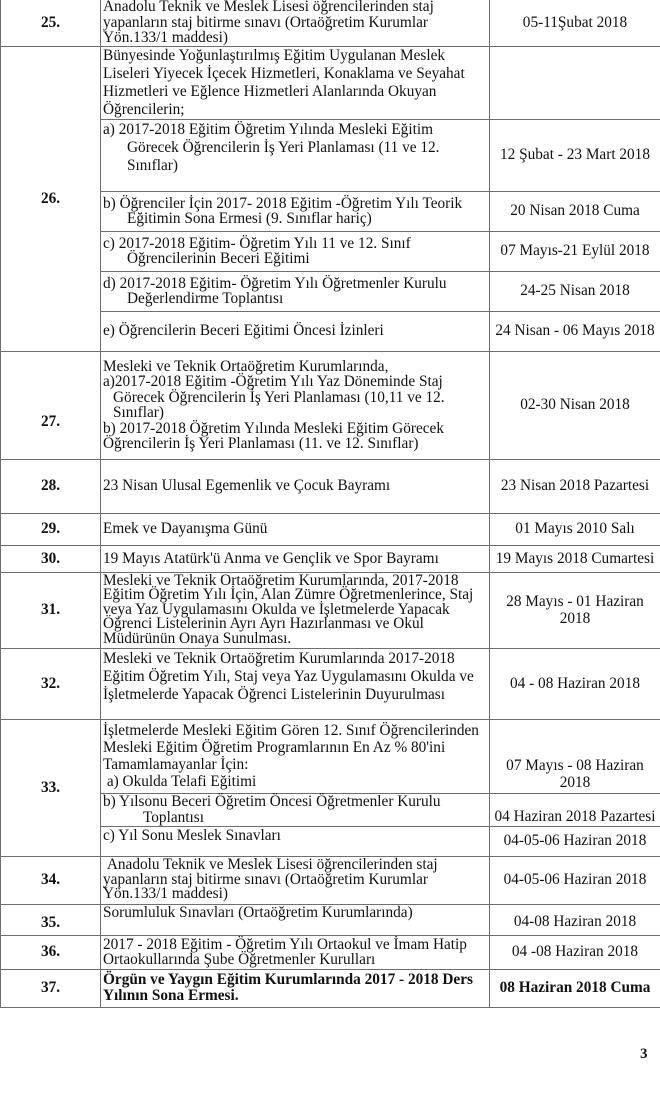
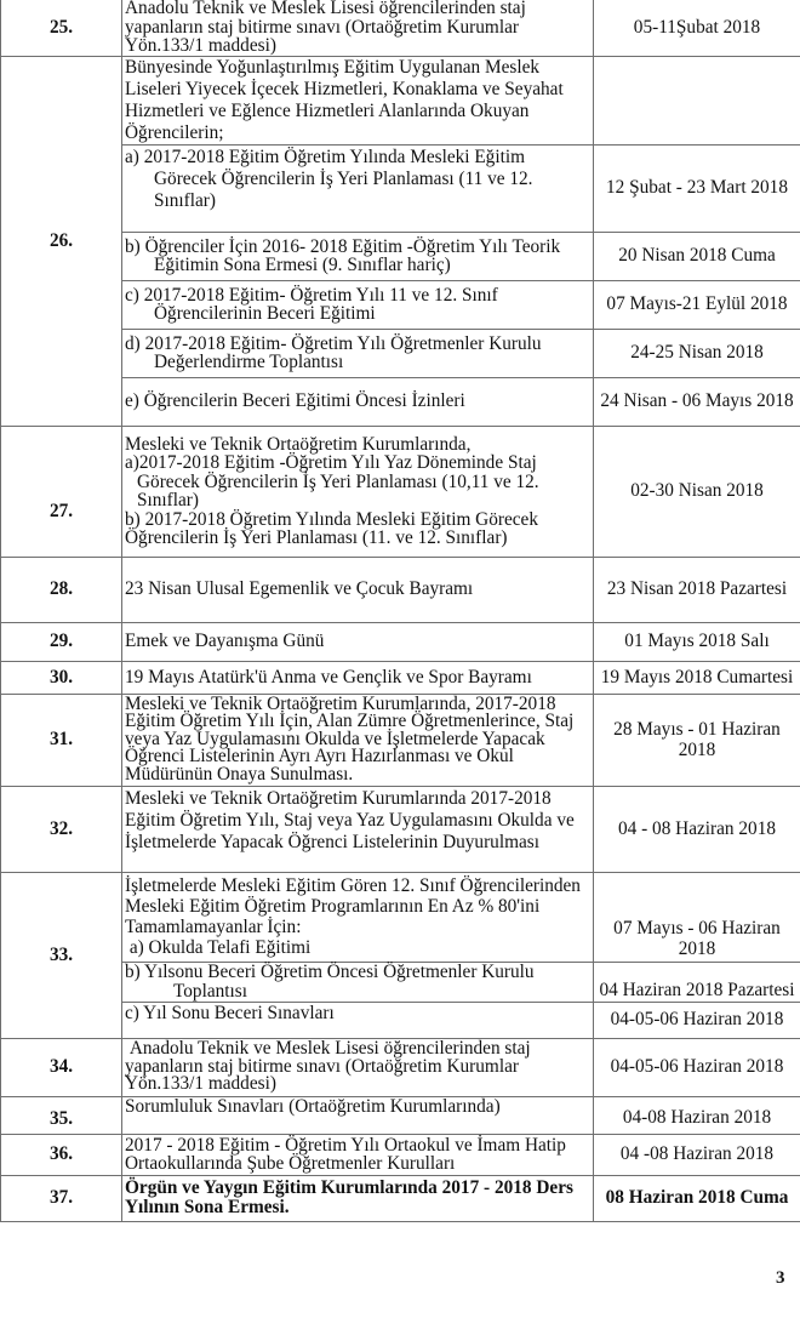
  25.	Anadolu Teknik ve Meslek Lisesi öğrencilerinden staj yapanların staj bitirme sınavı (Ortaöğretim Kurumlar Yön.133/1 maddesi)	05-11Şubat 2018
  26.	Bünyesinde Yoğunlaştırılmış Eğitim Uygulanan Meslek Liseleri Yiyecek İçecek Hizmetleri, Konaklama ve Seyahat Hizmetleri ve Eğlence Hizmetleri Alanlarında Okuyan Öğrencilerin;
  a) 2017-2018 Eğitim Öğretim Yılında Mesleki Eğitim Görecek Öğrencilerin İş Yeri Planlaması (11 ve 12. Sınıflar)	12 Şubat - 23 Mart 2018
- b) Öğrenciler İçin 2017- 2018 Eğitim -Öğretim Yılı Teorik Eğitimin Sona Ermesi (9. Sınıflar hariç)	20 Nisan 2018 Cuma
+ b) Öğrenciler İçin 2016- 2018 Eğitim -Öğretim Yılı Teorik Eğitimin Sona Ermesi (9. Sınıflar hariç)	20 Nisan 2018 Cuma
  c) 2017-2018 Eğitim- Öğretim Yılı 11 ve 12. Sınıf Öğrencilerinin Beceri Eğitimi	07 Mayıs-21 Eylül 2018
  d) 2017-2018 Eğitim- Öğretim Yılı Öğretmenler Kurulu Değerlendirme Toplantısı	24-25 Nisan 2018
  e) Öğrencilerin Beceri Eğitimi Öncesi İzinleri	24 Nisan - 06 Mayıs 2018
  27.	Mesleki ve Teknik Ortaöğretim Kurumlarında, a)2017-2018 Eğitim -Öğretim Yılı Yaz Döneminde Staj Görecek Öğrencilerin İş Yeri Planlaması (10,11 ve 12. Sınıflar) b) 2017-2018 Öğretim Yılında Mesleki Eğitim Görecek Öğrencilerin İş Yeri Planlaması (11. ve 12. Sınıflar)	02-30 Nisan 2018
  28.	23 Nisan Ulusal Egemenlik ve Çocuk Bayramı	23 Nisan 2018 Pazartesi
- 29.	Emek ve Dayanışma Günü	01 Mayıs 2010 Salı
+ 29.	Emek ve Dayanışma Günü	01 Mayıs 2018 Salı
  30.	19 Mayıs Atatürk'ü Anma ve Gençlik ve Spor Bayramı	19 Mayıs 2018 Cumartesi
  31.	Mesleki ve Teknik Ortaöğretim Kurumlarında, 2017-2018 Eğitim Öğretim Yılı İçin, Alan Zümre Öğretmenlerince, Staj veya Yaz Uygulamasını Okulda ve İşletmelerde Yapacak Öğrenci Listelerinin Ayrı Ayrı Hazırlanması ve Okul Müdürünün Onaya Sunulması.	28 Mayıs - 01 Haziran 2018
  32.	Mesleki ve Teknik Ortaöğretim Kurumlarında 2017-2018 Eğitim Öğretim Yılı, Staj veya Yaz Uygulamasını Okulda ve İşletmelerde Yapacak Öğrenci Listelerinin Duyurulması	04 - 08 Haziran 2018
- 33.	İşletmelerde Mesleki Eğitim Gören 12. Sınıf Öğrencilerinden Mesleki Eğitim Öğretim Programlarının En Az % 80'ini Tamamlamayanlar İçin: a) Okulda Telafi Eğitimi	07 Mayıs - 08 Haziran 2018
+ 33.	İşletmelerde Mesleki Eğitim Gören 12. Sınıf Öğrencilerinden Mesleki Eğitim Öğretim Programlarının En Az % 80'ini Tamamlamayanlar İçin: a) Okulda Telafi Eğitimi	07 Mayıs - 06 Haziran 2018
  b) Yılsonu Beceri Öğretim Öncesi Öğretmenler Kurulu Toplantısı	04 Haziran 2018 Pazartesi
- c) Yıl Sonu Meslek Sınavları	04-05-06 Haziran 2018
+ c) Yıl Sonu Beceri Sınavları	04-05-06 Haziran 2018
  34.	Anadolu Teknik ve Meslek Lisesi öğrencilerinden staj yapanların staj bitirme sınavı (Ortaöğretim Kurumlar Yön.133/1 maddesi)	04-05-06 Haziran 2018
  35.	Sorumluluk Sınavları (Ortaöğretim Kurumlarında)	04-08 Haziran 2018
  36.	2017 - 2018 Eğitim - Öğretim Yılı Ortaokul ve İmam Hatip Ortaokullarında Şube Öğretmenler Kurulları	04 -08 Haziran 2018
  37.	Örgün ve Yaygın Eğitim Kurumlarında 2017 - 2018 Ders Yılının Sona Ermesi.	08 Haziran 2018 Cuma
  3
